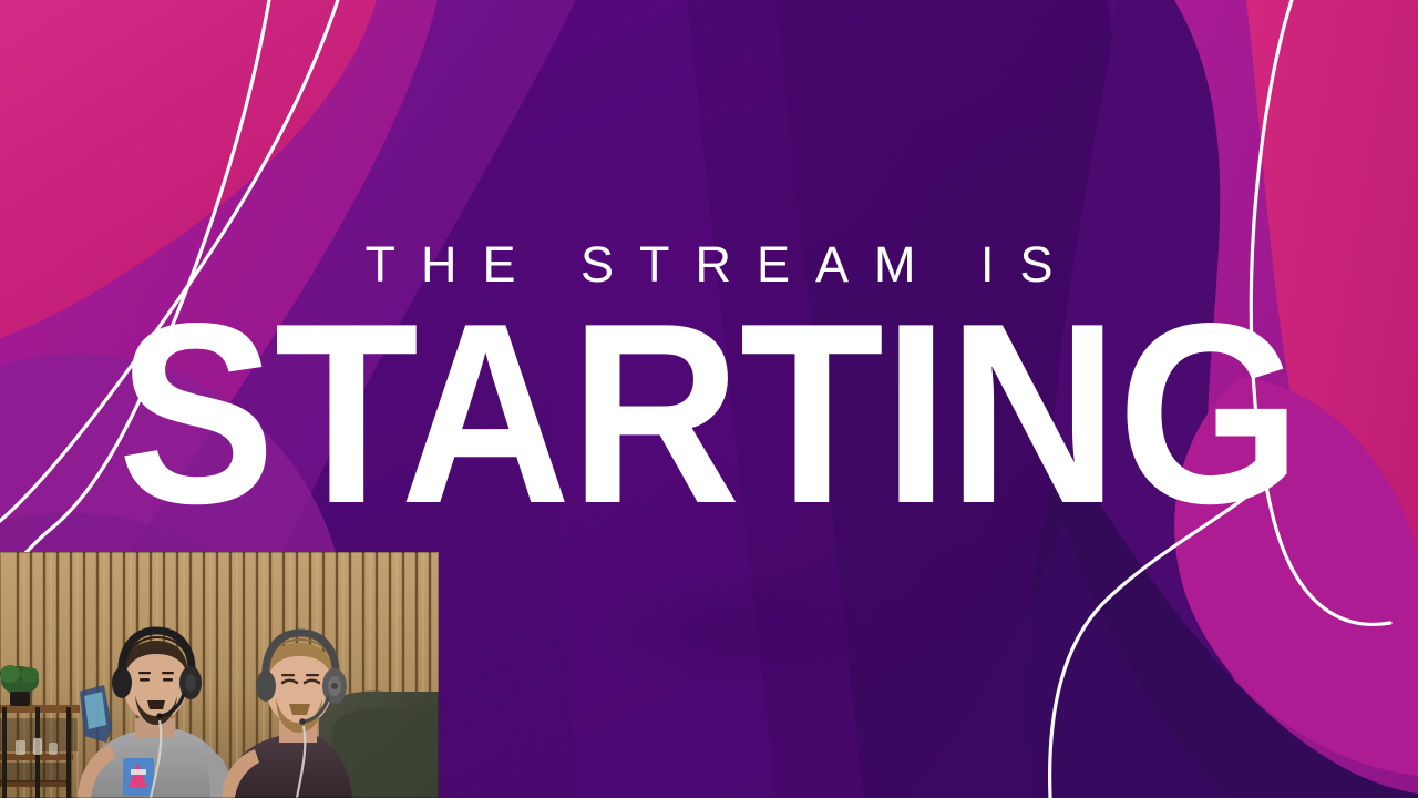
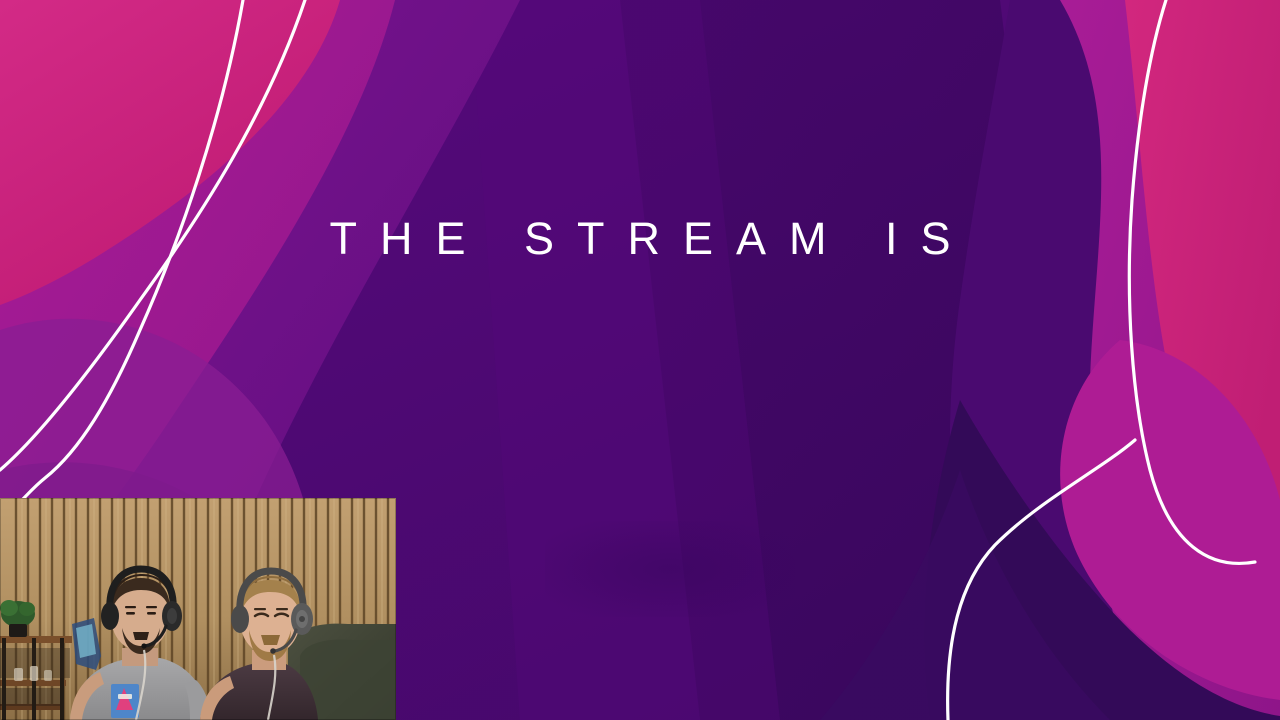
  THE STREAM IS
- STARTING
